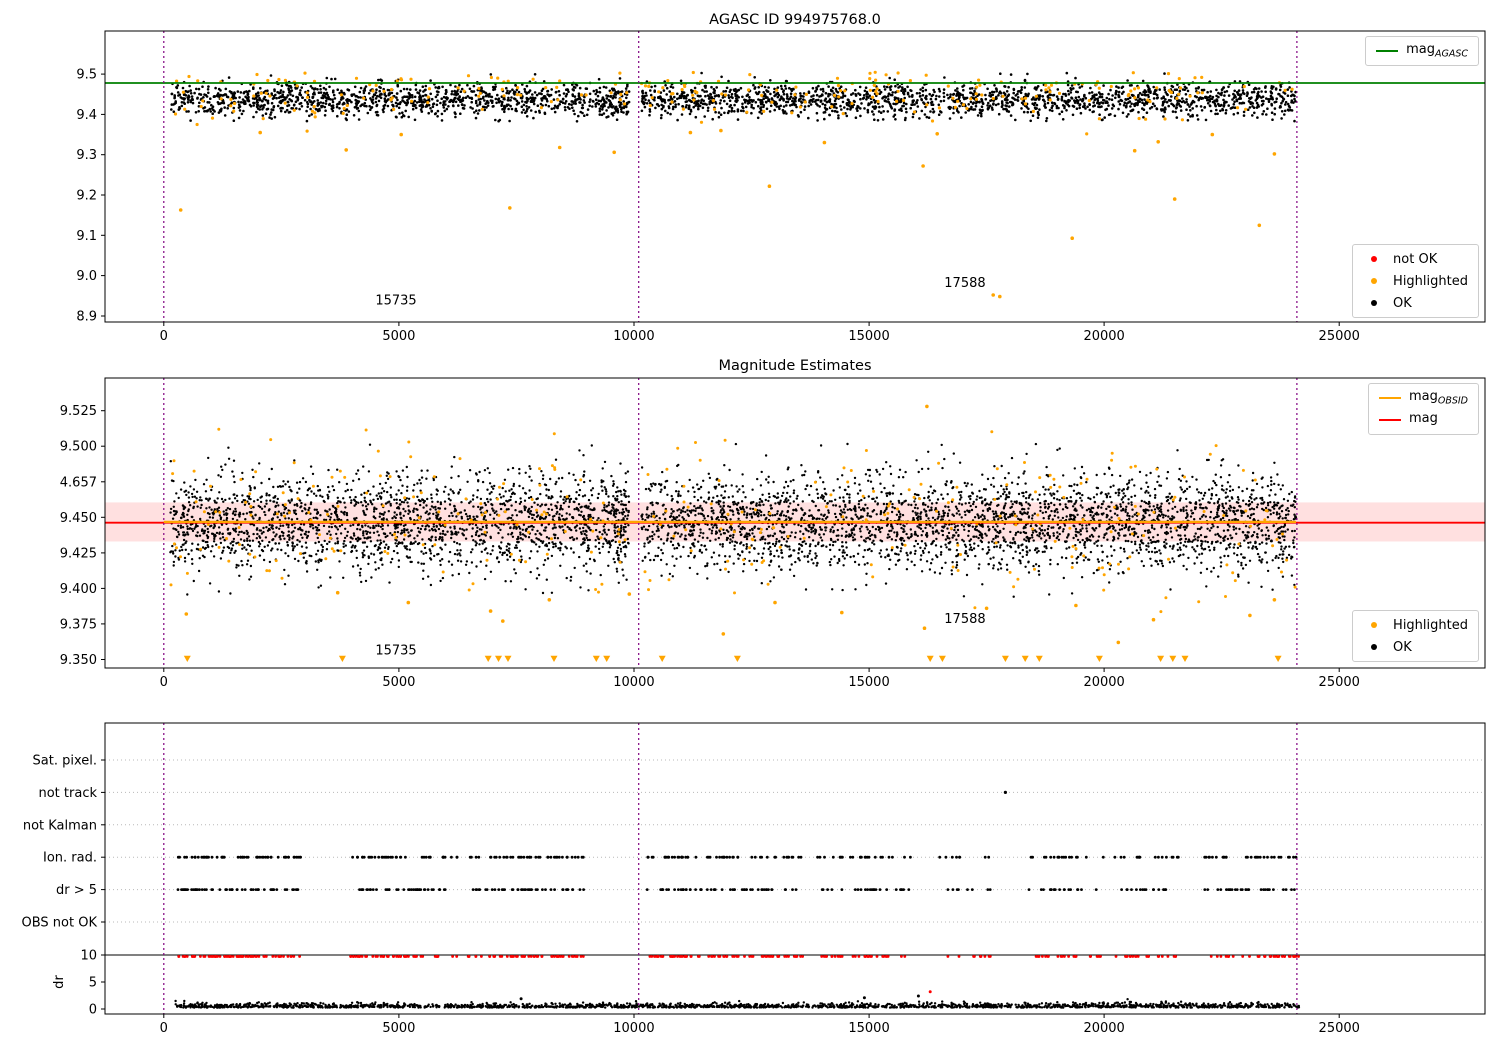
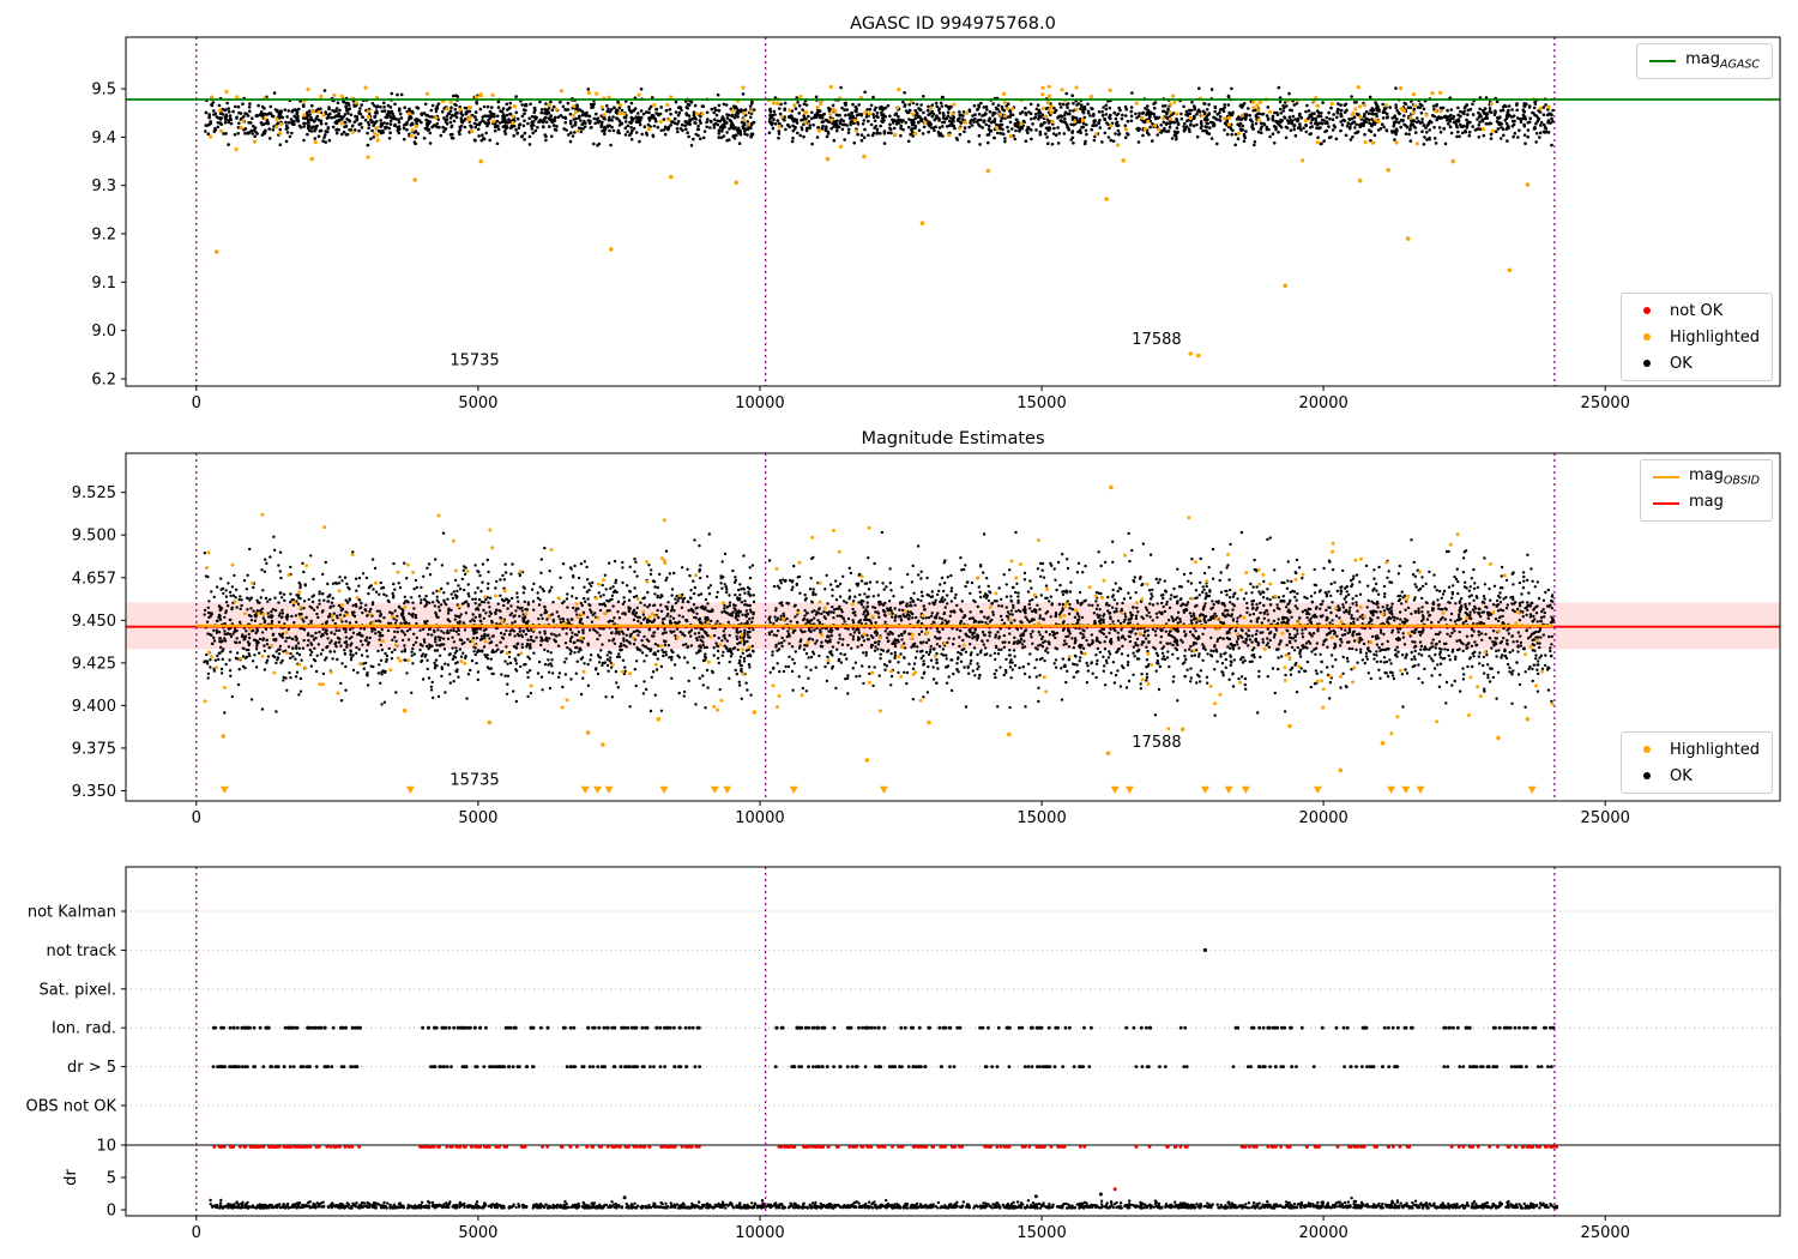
  15735
  17588
  0
  5000
  10000
  15000
  20000
  25000
- 8.9
+ 6.2
  9.0
  9.1
  9.2
  9.3
  9.4
  9.5
  15735
  17588
  0
  5000
  10000
  15000
  20000
  25000
  9.350
  9.375
  9.400
  9.425
  9.450
  4.657
  9.500
  9.525
- Sat. pixel.
+ not Kalman
  not track
- not Kalman
+ Sat. pixel.
  Ion. rad.
  dr > 5
  OBS not OK
  0
  5
  10
  0
  5000
  10000
  15000
  20000
  25000
  AGASC ID 994975768.0
  Magnitude Estimates
  magAGASC
  not OK
  Highlighted
  OK
  magOBSID
  mag
  Highlighted
  OK
